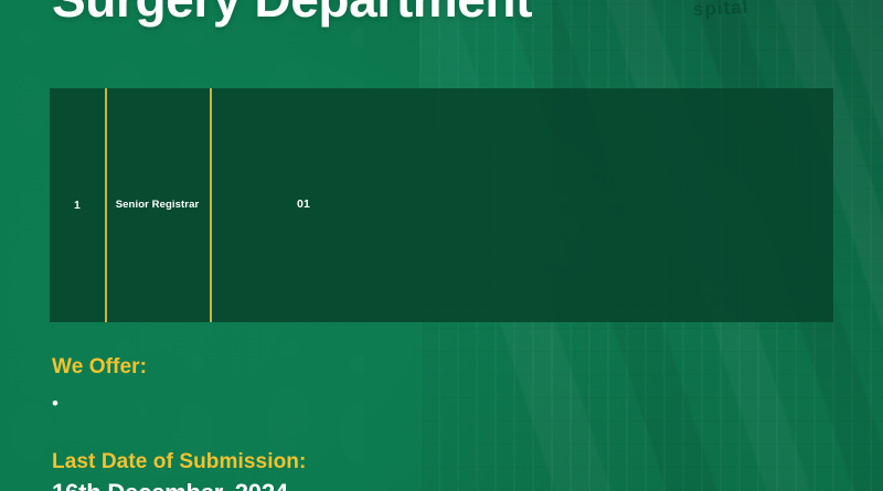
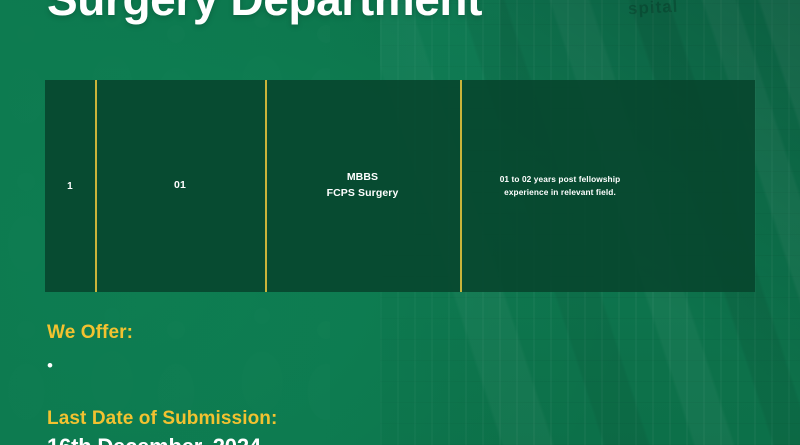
  1
- Senior Registrar
  01
+ MBBS
+ FCPS Surgery
+ 01 to 02 years post fellowship
+ experience in relevant field.
  We Offer:
  •
  Last Date of Submission:
